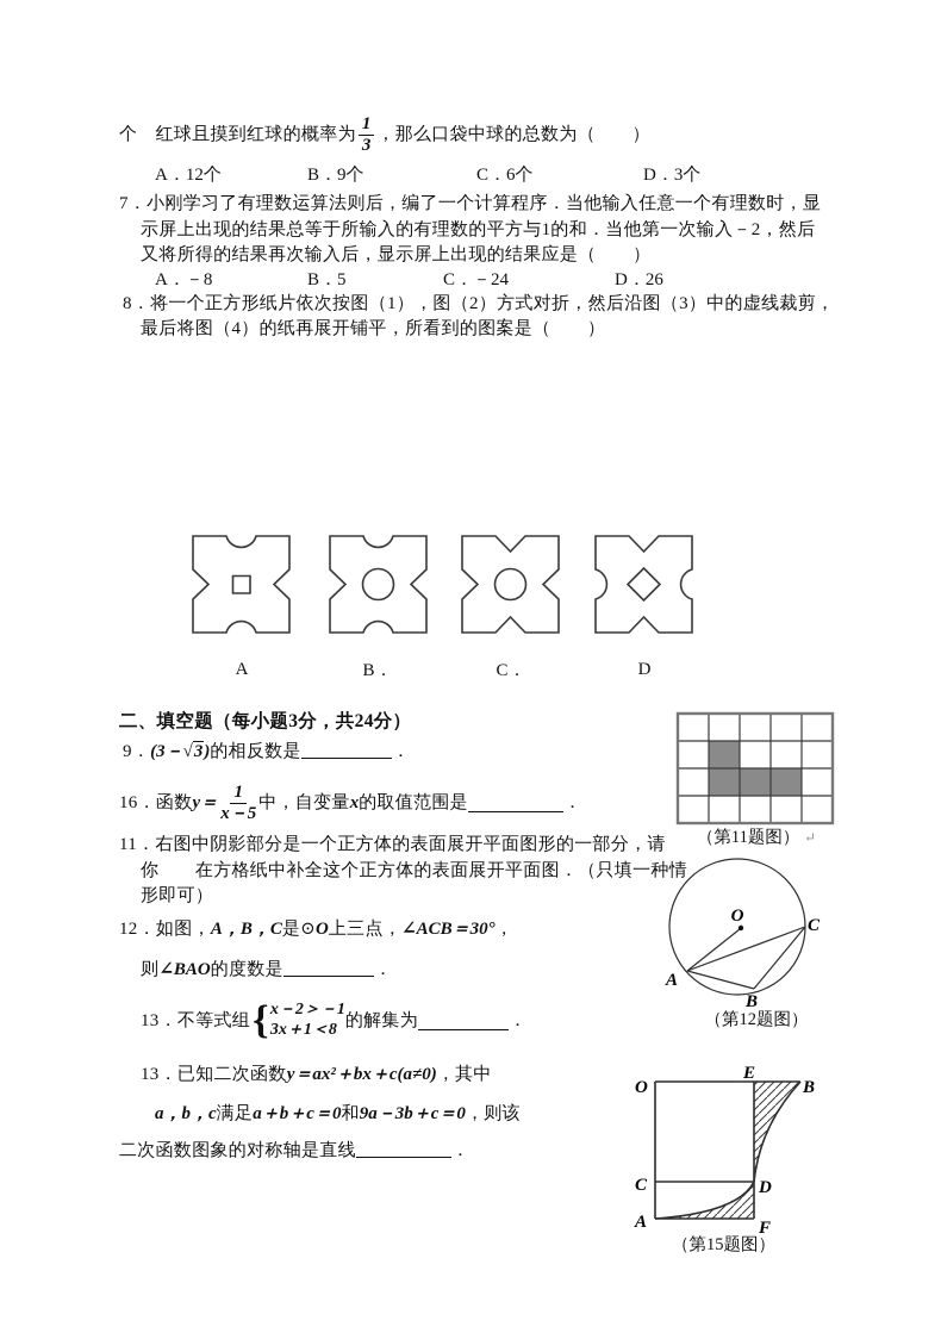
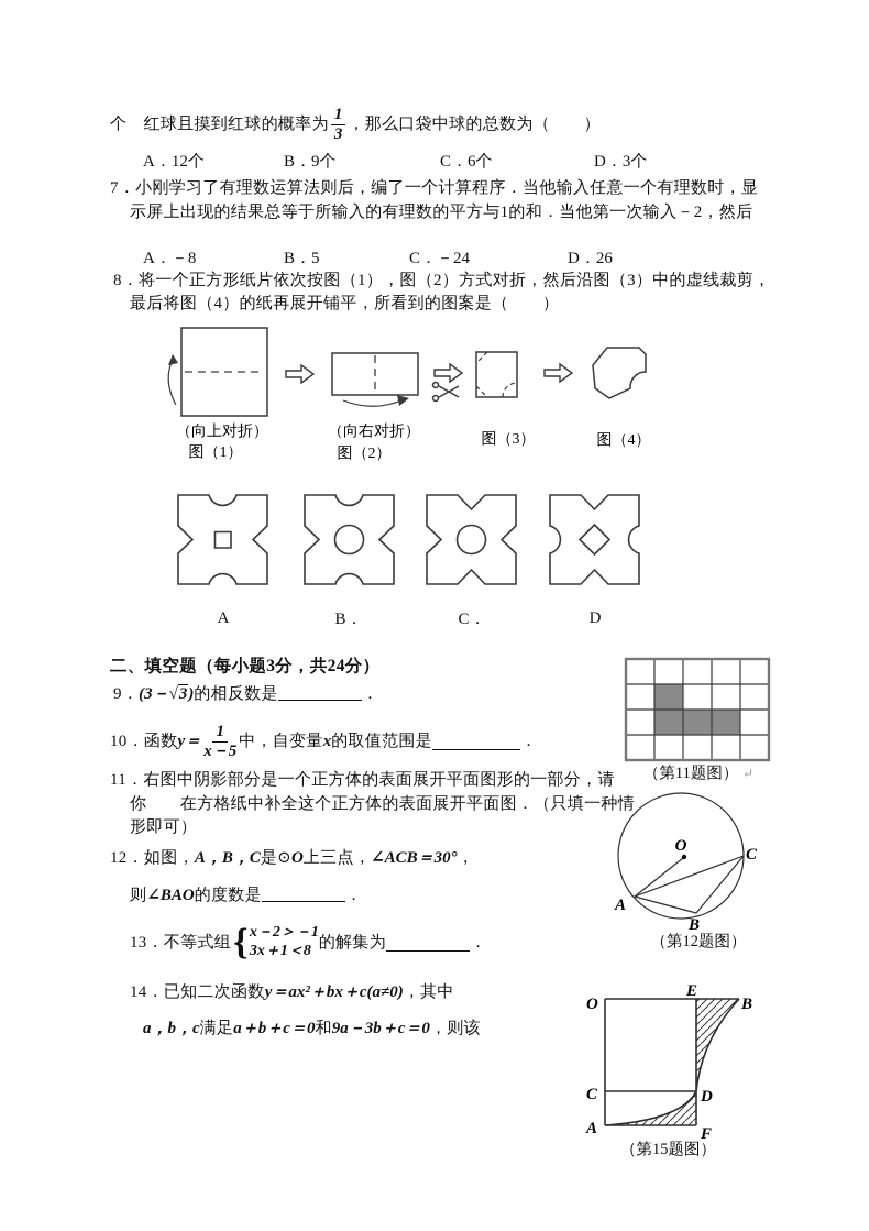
  个 红球且摸到红球的概率为
  1
  3
  ，那么口袋中球的总数为（ ）
  A．12个
  B．9个
  C．6个
  D．3个
  7．小刚学习了有理数运算法则后，编了一个计算程序．当他输入任意一个有理数时，显
  示屏上出现的结果总等于所输入的有理数的平方与1的和．当他第一次输入－2，然后
- 又将所得的结果再次输入后，显示屏上出现的结果应是（ ）
  A．－8
  B．5
  C．－24
  D．26
  8．将一个正方形纸片依次按图（1），图（2）方式对折，然后沿图（3）中的虚线裁剪，
  最后将图（4）的纸再展开铺平，所看到的图案是（ ）
+ （向上对折）
+ 图（1）
+ （向右对折）
+ 图（2）
+ 图（3）
+ 图（4）
  A
  B．
  C．
  D
  二、填空题（每小题3分，共24分）
  9．(3－√3)的相反数是 ．
- 16．
+ 10．
  函数
  y＝
  1
  x－5
  中，自变量
  x
  的取值范围是
  ．
  11．右图中阴影部分是一个正方体的表面展开平面图形的一部分，请
  你 在方格纸中补全这个正方体的表面展开平面图．（只填一种情
  形即可）
  12．如图，A，B，C是⊙O上三点，∠ACB＝30°，
  则∠BAO的度数是 ．
  13．不等式组
  {
  x－2＞－1
  3x＋1＜8
  的解集为
  ．
- 13．已知二次函数y＝ax²＋bx＋c(a≠0)，其中
+ 14．已知二次函数y＝ax²＋bx＋c(a≠0)，其中
  a，b，c满足a＋b＋c＝0和9a－3b＋c＝0，则该
- 二次函数图象的对称轴是直线 ．
  （第11题图） ↵
  O
  A
  B
  C
  （第12题图）
  O
  E
  B
  C
  D
  A
  F
  （第15题图）
